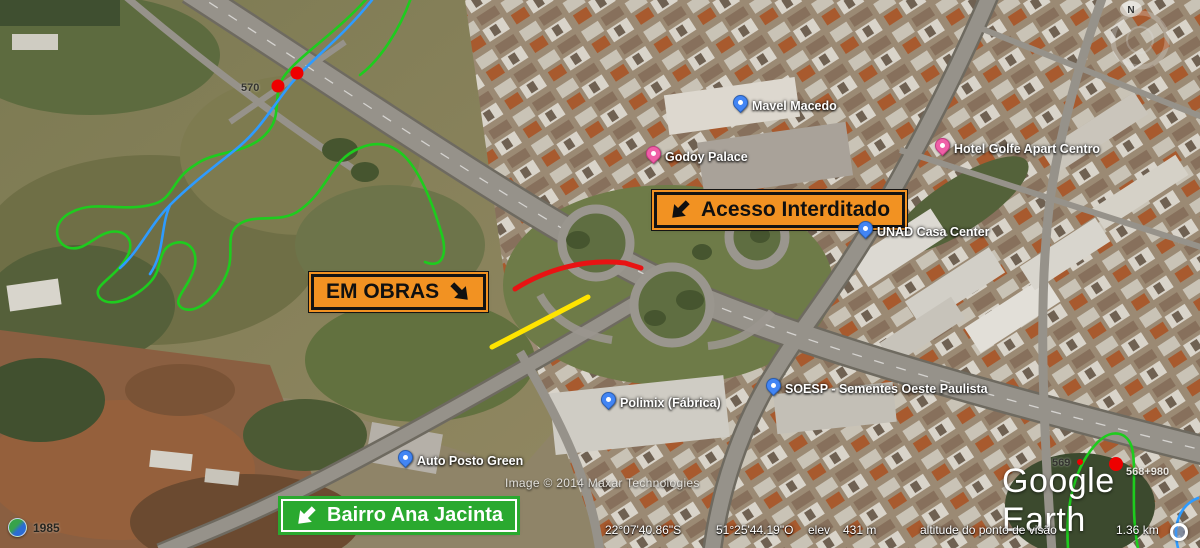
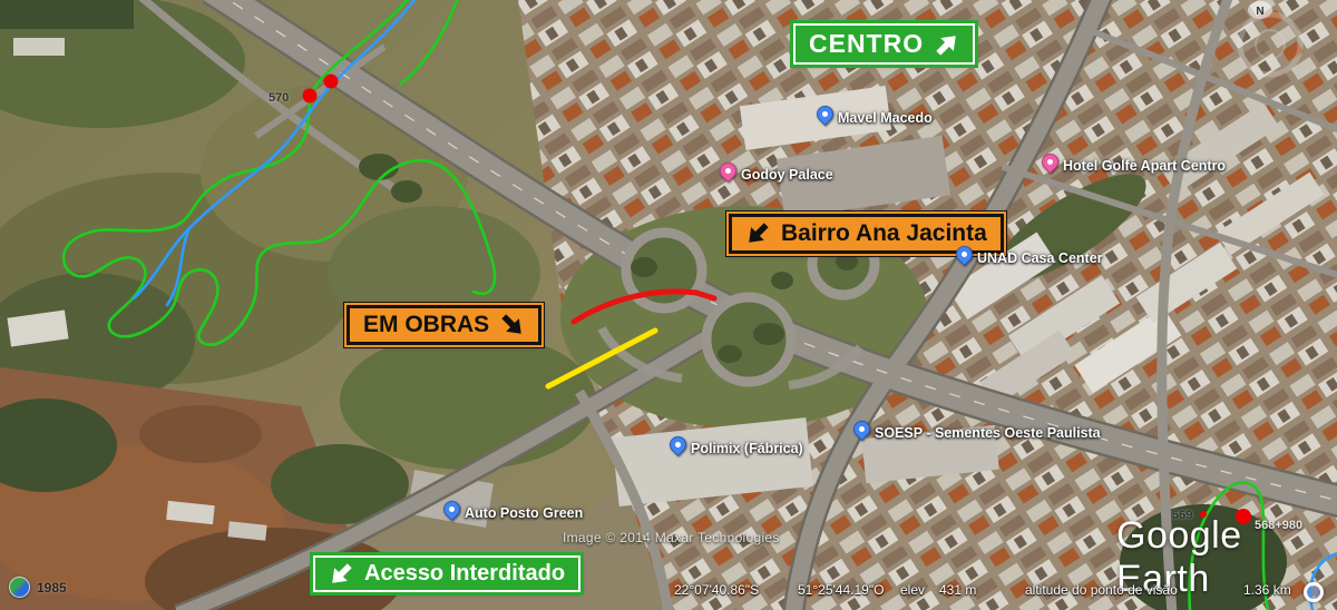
  N
+ CENTRO
- Acesso Interditado
+ Bairro Ana Jacinta
  EM OBRAS
- Bairro Ana Jacinta
+ Acesso Interditado
  Mavel Macedo
  Godoy Palace
  Hotel Golfe Apart Centro
  UNAD Casa Center
  SOESP - Sementes Oeste Paulista
  Polimix (Fábrica)
  Auto Posto Green
  570
  569
  568+980
  Image © 2014 Maxar Technologies
  Google Earth
  22°07'40.86"S
  51°25'44.19"O
  elev
  431 m
  altitude do ponto de visão
  1.36 km
  1985
